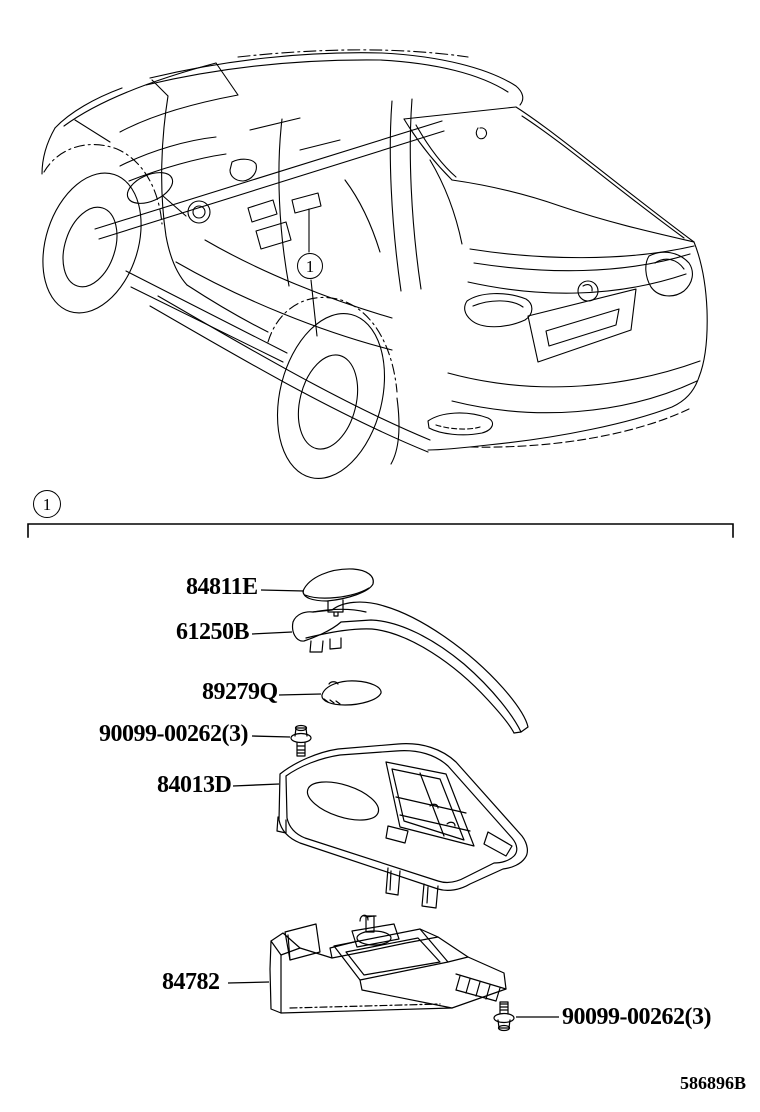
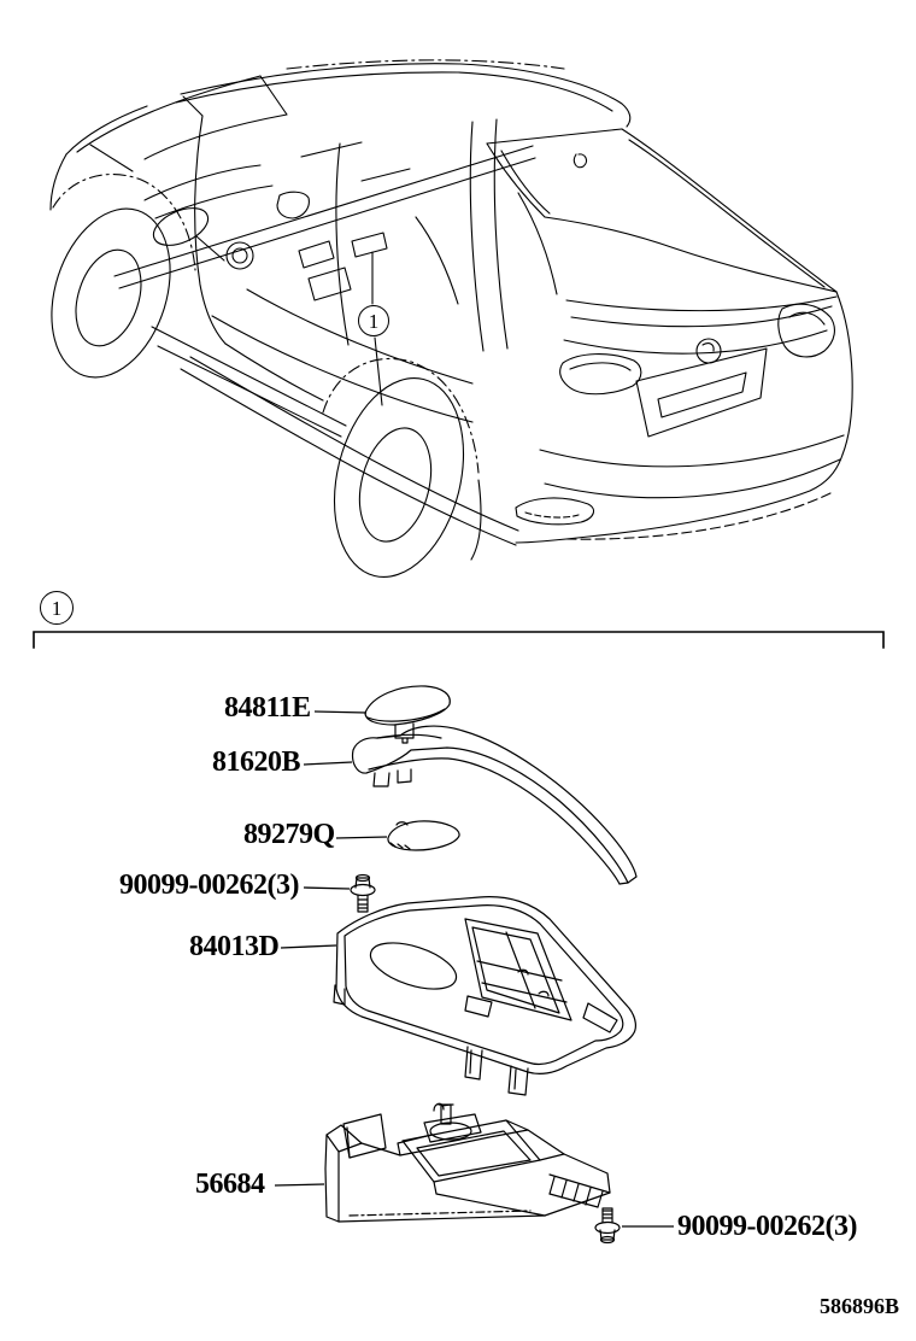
  1
  1
  84811E
- 61250B
+ 81620B
  89279Q
  90099-00262(3)
  84013D
- 84782
+ 56684
  90099-00262(3)
  586896B
